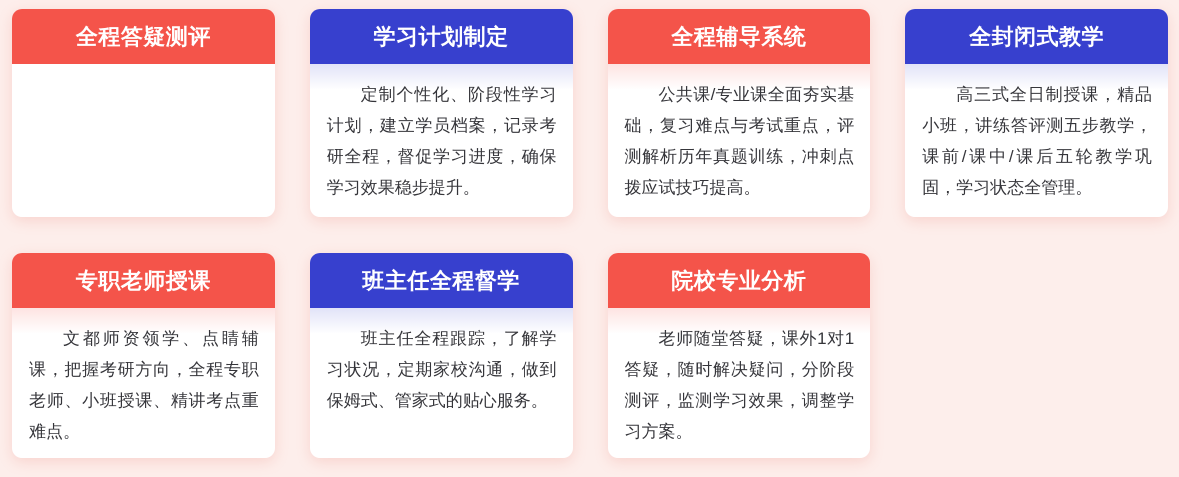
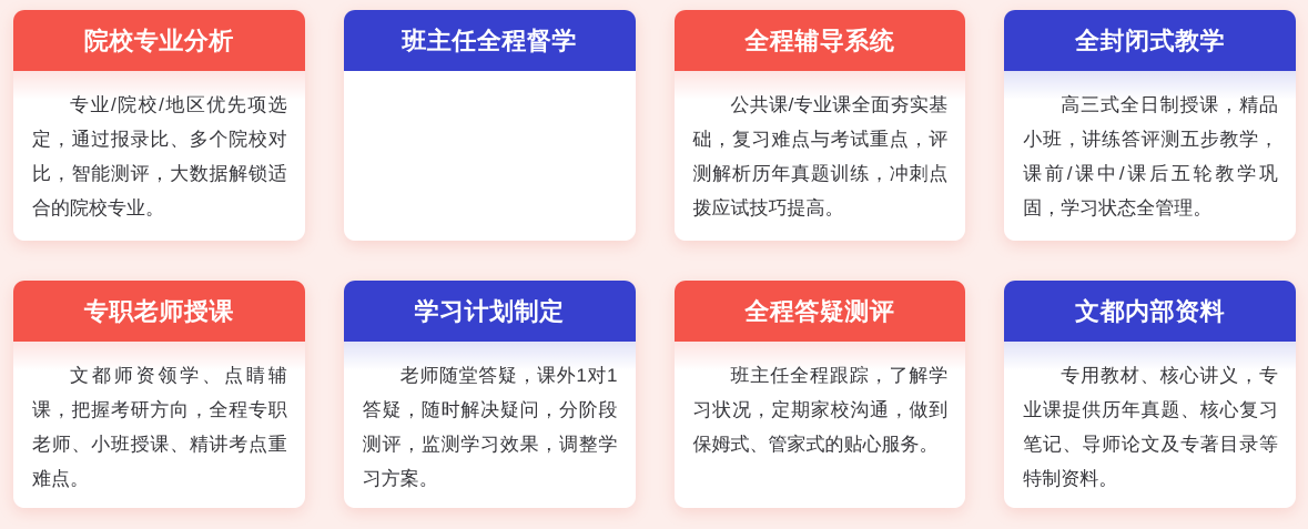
- 全程答疑测评
+ 院校专业分析
+ 专业/院校/地区优先项选定，通过报录比、多个院校对比，智能测评，大数据解锁适合的院校专业。
- 学习计划制定
+ 班主任全程督学
- 定制个性化、阶段性学习计划，建立学员档案，记录考研全程，督促学习进度，确保学习效果稳步提升。
  全程辅导系统
  公共课/专业课全面夯实基础，复习难点与考试重点，评测解析历年真题训练，冲刺点拨应试技巧提高。
  全封闭式教学
  高三式全日制授课，精品小班，讲练答评测五步教学，课前/课中/课后五轮教学巩固，学习状态全管理。
  专职老师授课
  文都师资领学、点睛辅课，把握考研方向，全程专职老师、小班授课、精讲考点重难点。
- 班主任全程督学
+ 学习计划制定
- 班主任全程跟踪，了解学习状况，定期家校沟通，做到保姆式、管家式的贴心服务。
+ 老师随堂答疑，课外1对1答疑，随时解决疑问，分阶段测评，监测学习效果，调整学习方案。
- 院校专业分析
+ 全程答疑测评
- 老师随堂答疑，课外1对1答疑，随时解决疑问，分阶段测评，监测学习效果，调整学习方案。
+ 班主任全程跟踪，了解学习状况，定期家校沟通，做到保姆式、管家式的贴心服务。
+ 文都内部资料
+ 专用教材、核心讲义，专业课提供历年真题、核心复习笔记、导师论文及专著目录等特制资料。
